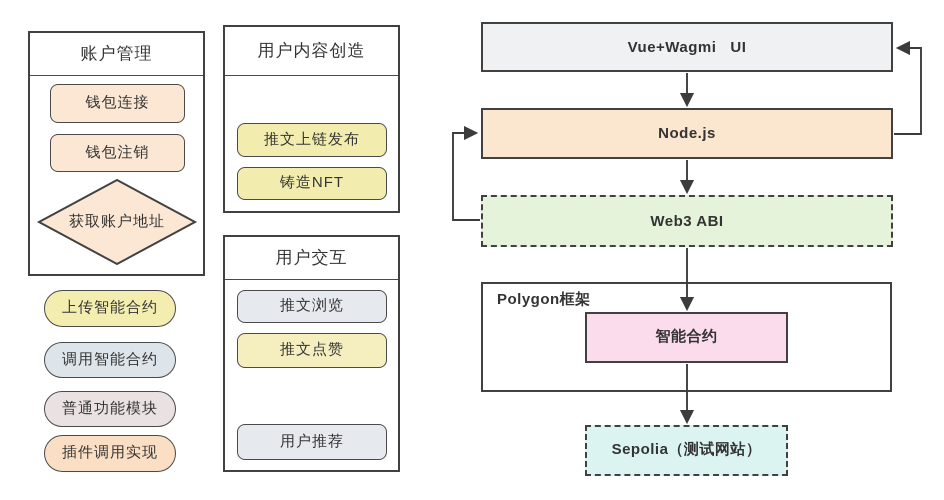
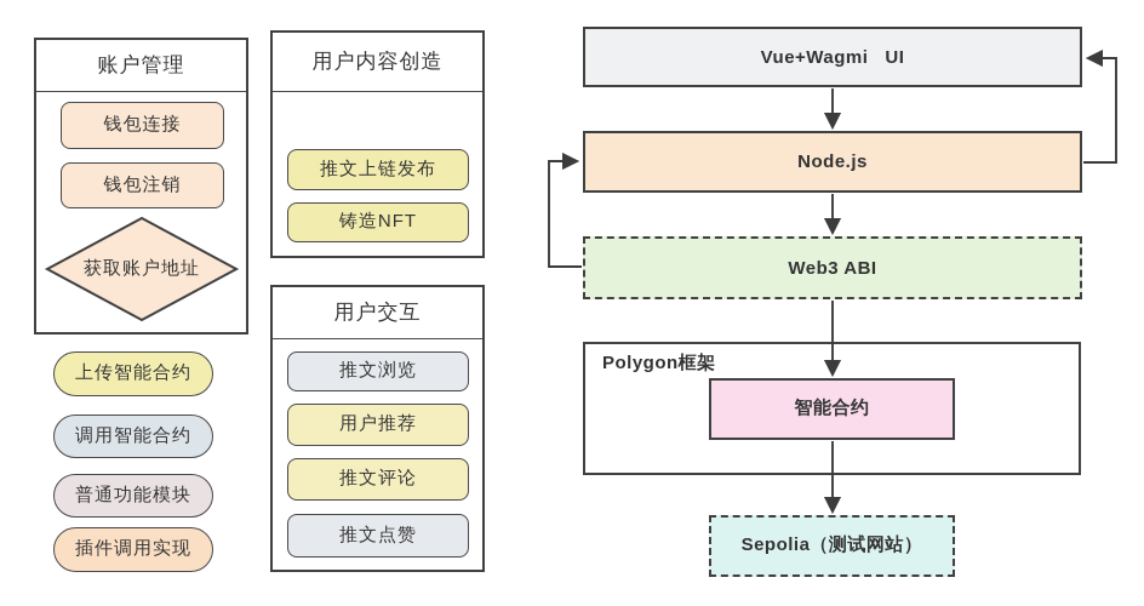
  账户管理
  钱包连接
  钱包注销
  获取账户地址
  上传智能合约
  调用智能合约
  普通功能模块
  插件调用实现
  用户内容创造
  推文上链发布
  铸造NFT
  用户交互
  推文浏览
- 推文点赞
+ 用户推荐
+ 推文评论
- 用户推荐
+ 推文点赞
  Vue+Wagmi UI
  Node.js
  Web3 ABI
  Polygon框架
  智能合约
  Sepolia（测试网站）
